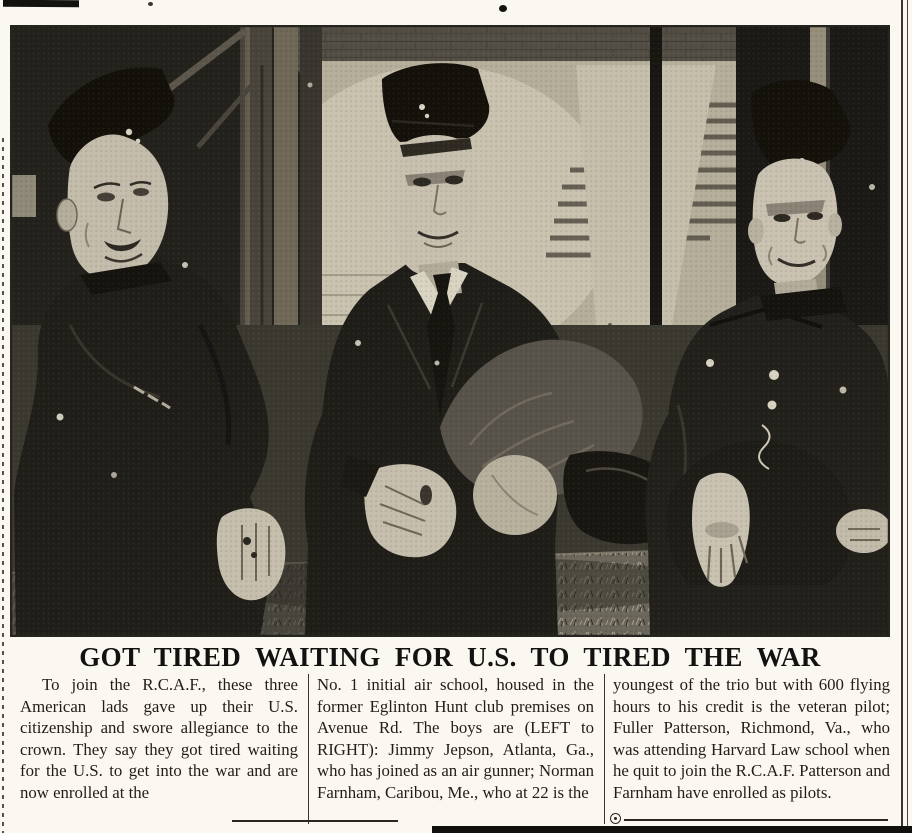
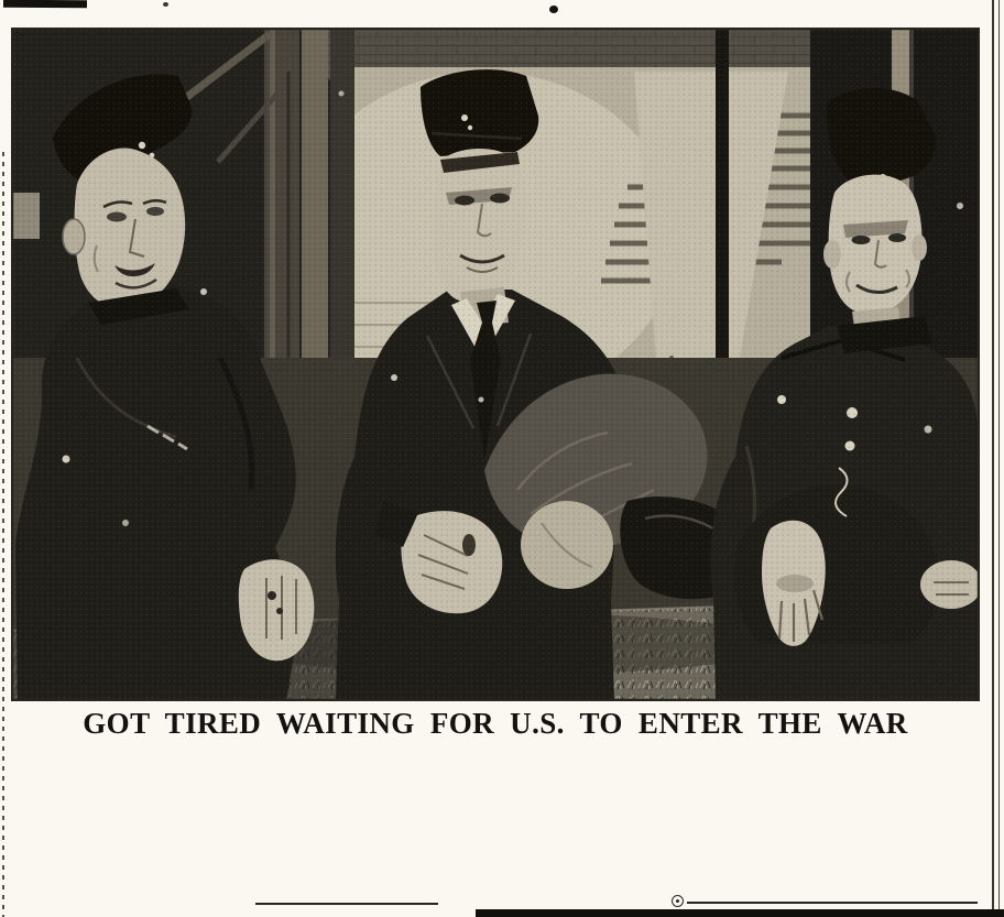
- GOT TIRED WAITING FOR U.S. TO TIRED THE WAR
+ GOT TIRED WAITING FOR U.S. TO ENTER THE WAR
- To join the R.C.A.F., these three American lads gave up their U.S. citizenship and swore allegiance to the crown. They say they got tired waiting for the U.S. to get into the war and are now enrolled at the
- No. 1 initial air school, housed in the former Eglinton Hunt club premises on Avenue Rd. The boys are (LEFT to RIGHT): Jimmy Jepson, Atlanta, Ga., who has joined as an air gunner; Norman Farnham, Caribou, Me., who at 22 is the
- youngest of the trio but with 600 flying hours to his credit is the veteran pilot; Fuller Patterson, Richmond, Va., who was attending Harvard Law school when he quit to join the R.C.A.F. Patterson and Farnham have enrolled as pilots.
